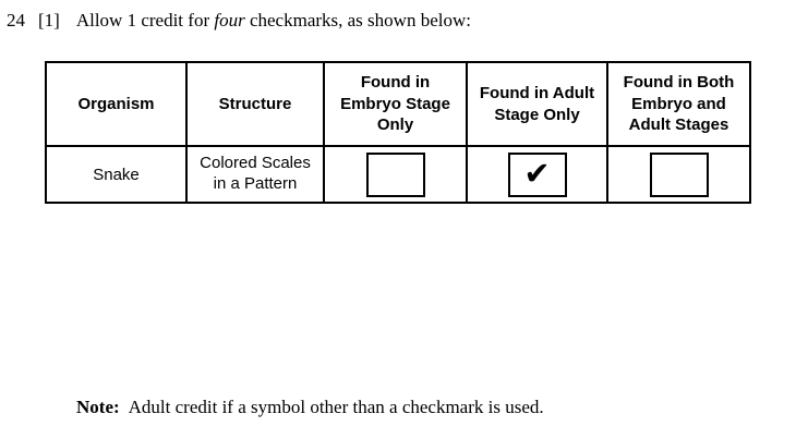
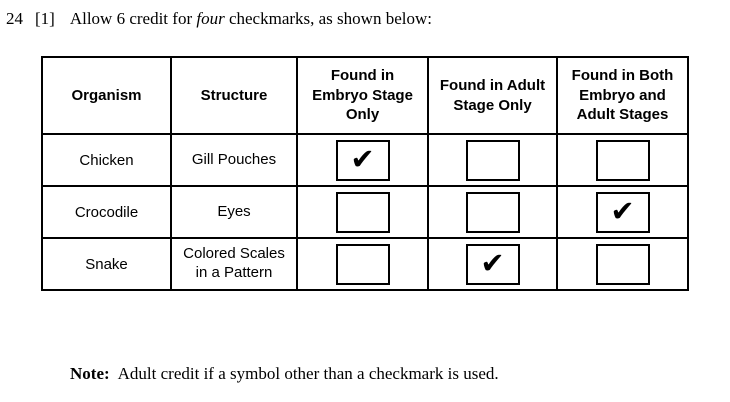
- 24 [1] Allow 1 credit for four checkmarks, as shown below:
+ 24 [1] Allow 6 credit for four checkmarks, as shown below:
  Organism	Structure	Found in Embryo Stage Only	Found in Adult Stage Only	Found in Both Embryo and Adult Stages
+ Chicken	Gill Pouches	✔
+ Crocodile	Eyes			✔
  Snake	Colored Scales in a Pattern		✔
  Note: Adult credit if a symbol other than a checkmark is used.
